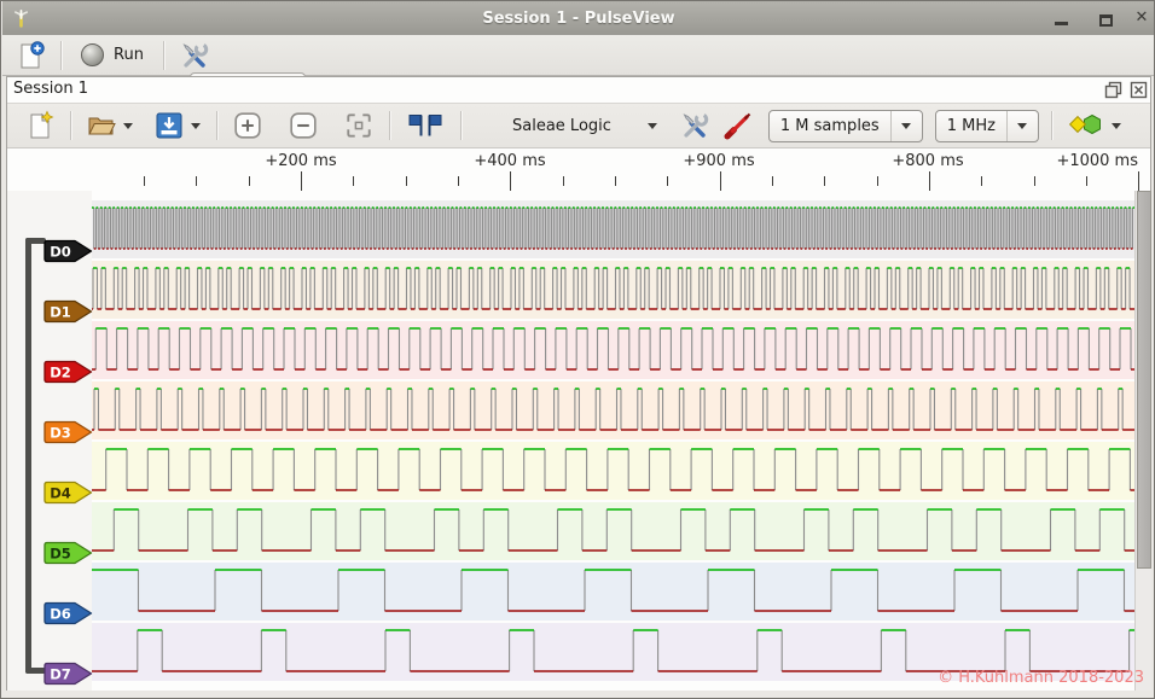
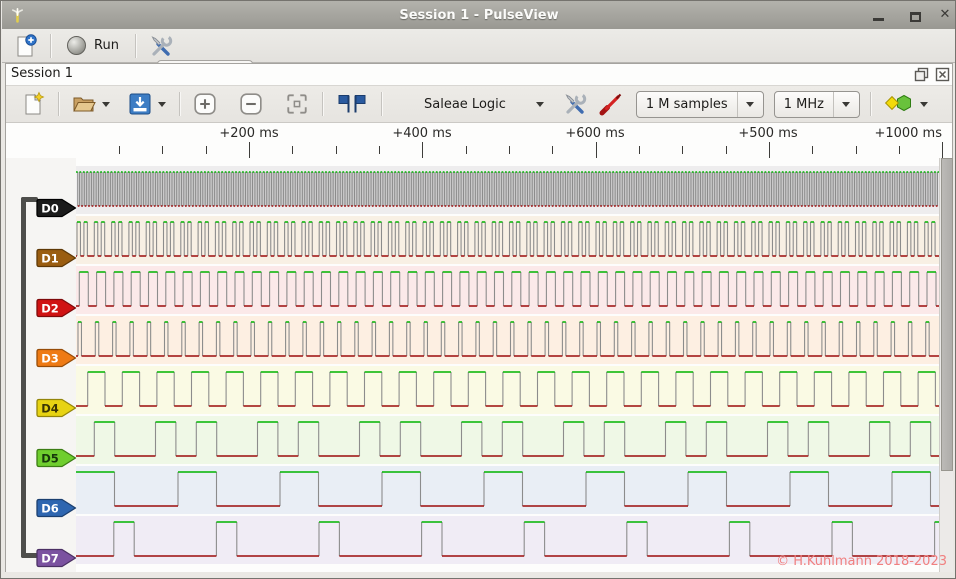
  Session 1 - PulseView
  ✕
  Run
  Session 1
  Saleae Logic
  1 M samples
  1 MHz
  +200 ms
  +400 ms
- +900 ms
+ +600 ms
- +800 ms
+ +500 ms
  +1000 ms
  D0
  D1
  D2
  D3
  D4
  D5
  D6
  D7
  © H.Kuhlmann 2018-2023
